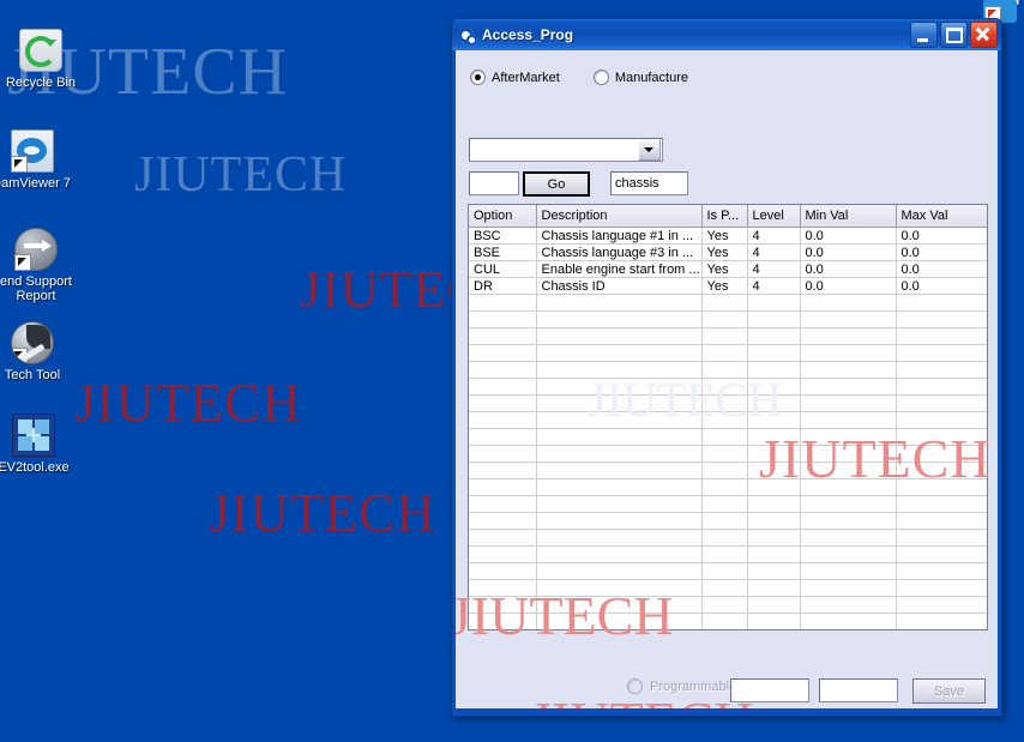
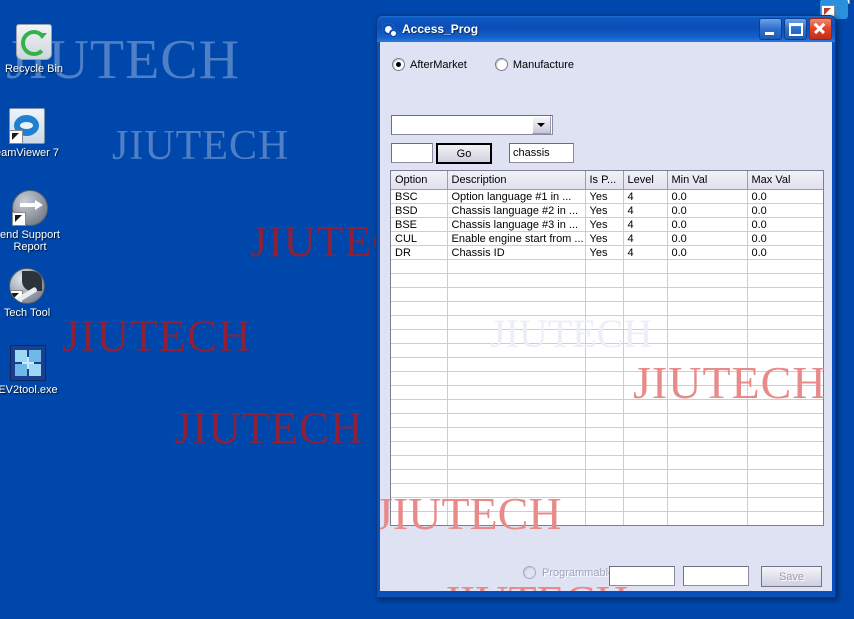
  JIUTECH
  JIUTECH
  JIUTE
  JIUTECH
  JIUTECH
  Recycle Bin
  amViewer 7
  end Support Report
  Tech Tool
  EV2tool.exe
  Access_Prog
  AfterMarket
  Manufacture
  Go
  chassis
  Option	Description	Is P...	Level	Min Val	Max Val
- BSC	Chassis language #1 in ...	Yes	4	0.0	0.0
+ BSC	Option language #1 in ...	Yes	4	0.0	0.0
+ BSD	Chassis language #2 in ...	Yes	4	0.0	0.0
  BSE	Chassis language #3 in ...	Yes	4	0.0	0.0
  CUL	Enable engine start from ...	Yes	4	0.0	0.0
  DR	Chassis ID	Yes	4	0.0	0.0
  JIUTECH
  JIUTECH
  Programmabl
  Save
  JIUTECH
